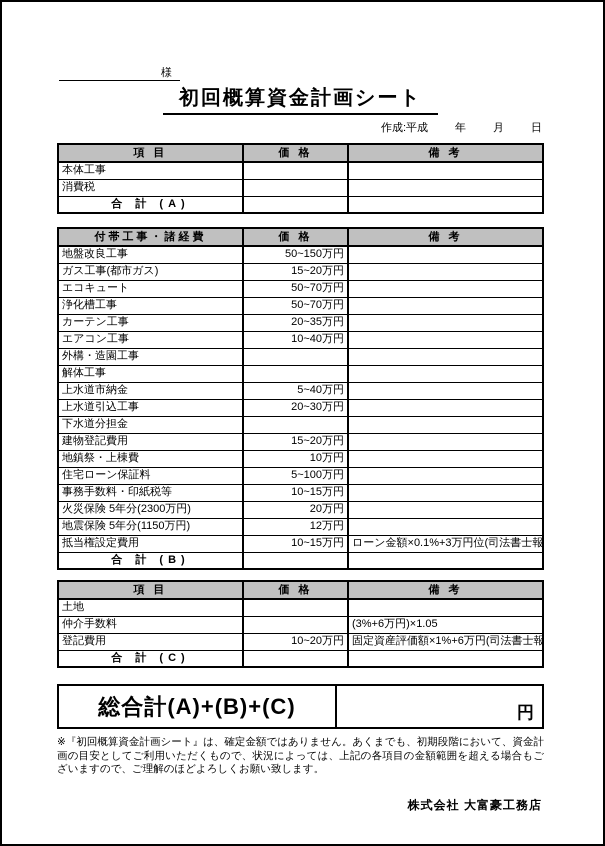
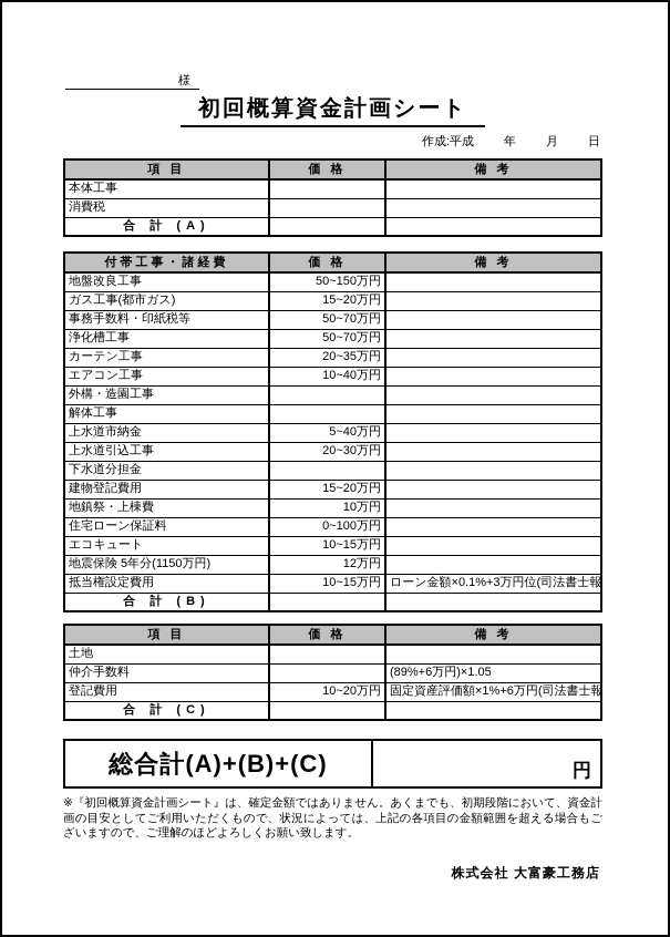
  様
  初回概算資金計画シート
  作成:平成
  年
  月
  日
  項 目	価 格	備 考
  本体工事
  消費税
  合 計 (A)
  付帯工事・諸経費	価 格	備 考
  地盤改良工事	50~150万円
  ガス工事(都市ガス)	15~20万円
- エコキュート	50~70万円
+ 事務手数料・印紙税等	50~70万円
  浄化槽工事	50~70万円
  カーテン工事	20~35万円
  エアコン工事	10~40万円
  外構・造園工事
  解体工事
  上水道市納金	5~40万円
  上水道引込工事	20~30万円
  下水道分担金
  建物登記費用	15~20万円
  地鎮祭・上棟費	10万円
- 住宅ローン保証料	5~100万円
+ 住宅ローン保証料	0~100万円
- 事務手数料・印紙税等	10~15万円
+ エコキュート	10~15万円
- 火災保険 5年分(2300万円)	20万円
  地震保険 5年分(1150万円)	12万円
  抵当権設定費用	10~15万円	ローン金額×0.1%+3万円位(司法書士報
  合 計 (B)
  項 目	価 格	備 考
  土地
- 仲介手数料		(3%+6万円)×1.05
+ 仲介手数料		(89%+6万円)×1.05
  登記費用	10~20万円	固定資産評価額×1%+6万円(司法書士報
  合 計 (C)
  総合計(A)+(B)+(C)
  円
  ※『初回概算資金計画シート』は、確定金額ではありません。あくまでも、初期段階において、資金計画の目安としてご利用いただくもので、状況によっては、上記の各項目の金額範囲を超える場合もございますので、ご理解のほどよろしくお願い致します。
  株式会社 大富豪工務店
